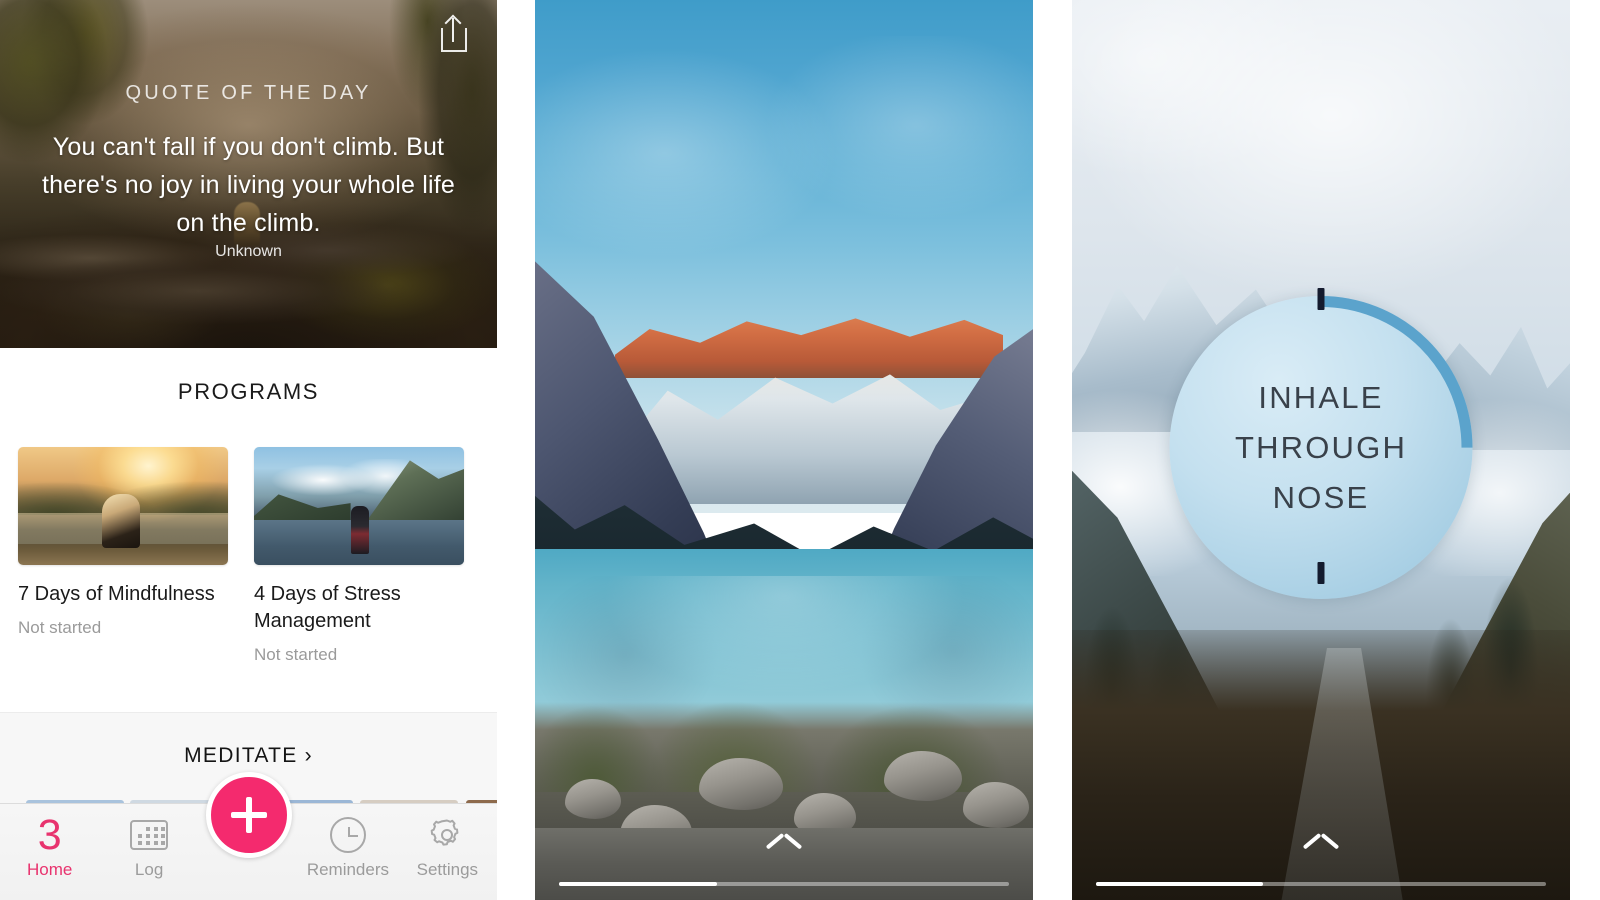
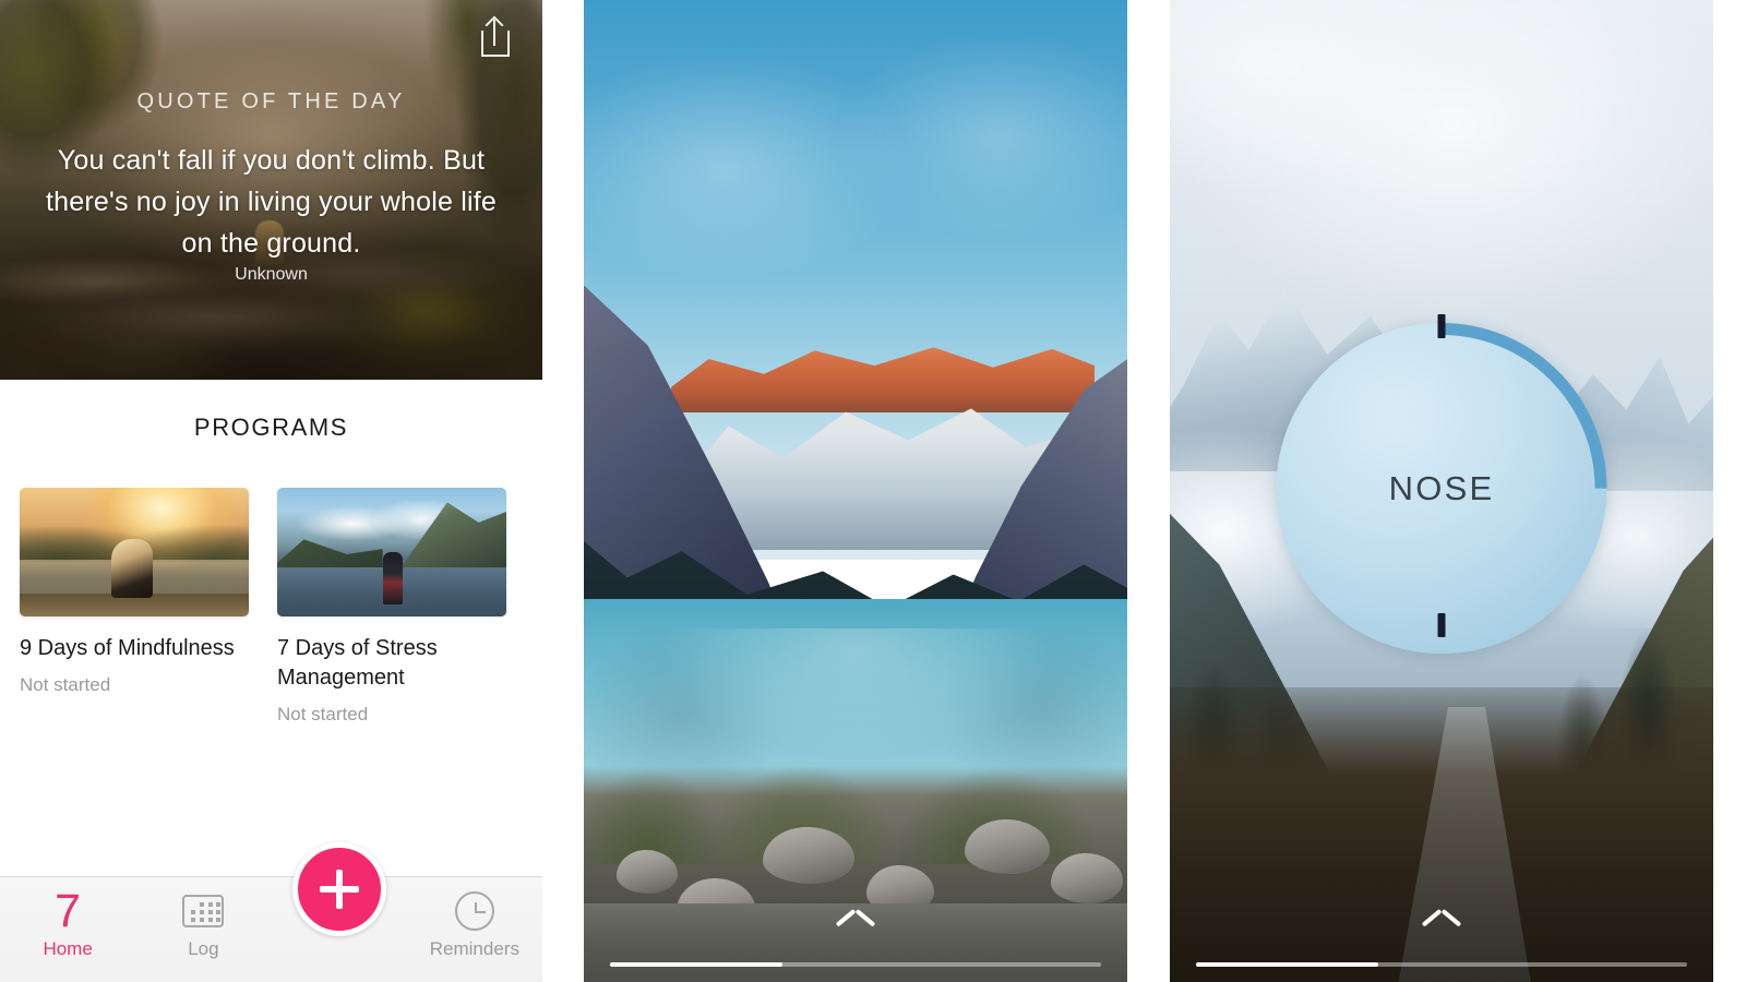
  QUOTE OF THE DAY
- You can't fall if you don't climb. But there's no joy in living your whole life on the climb.
+ You can't fall if you don't climb. But there's no joy in living your whole life on the ground.
  Unknown
  PROGRAMS
- 7 Days of Mindfulness
+ 9 Days of Mindfulness
  Not started
- 4 Days of Stress Management
+ 7 Days of Stress Management
  Not started
- MEDITATE ›
- 3
+ 7
  Home
  Log
  Reminders
- Settings
- INHALE
- THROUGH
  NOSE
